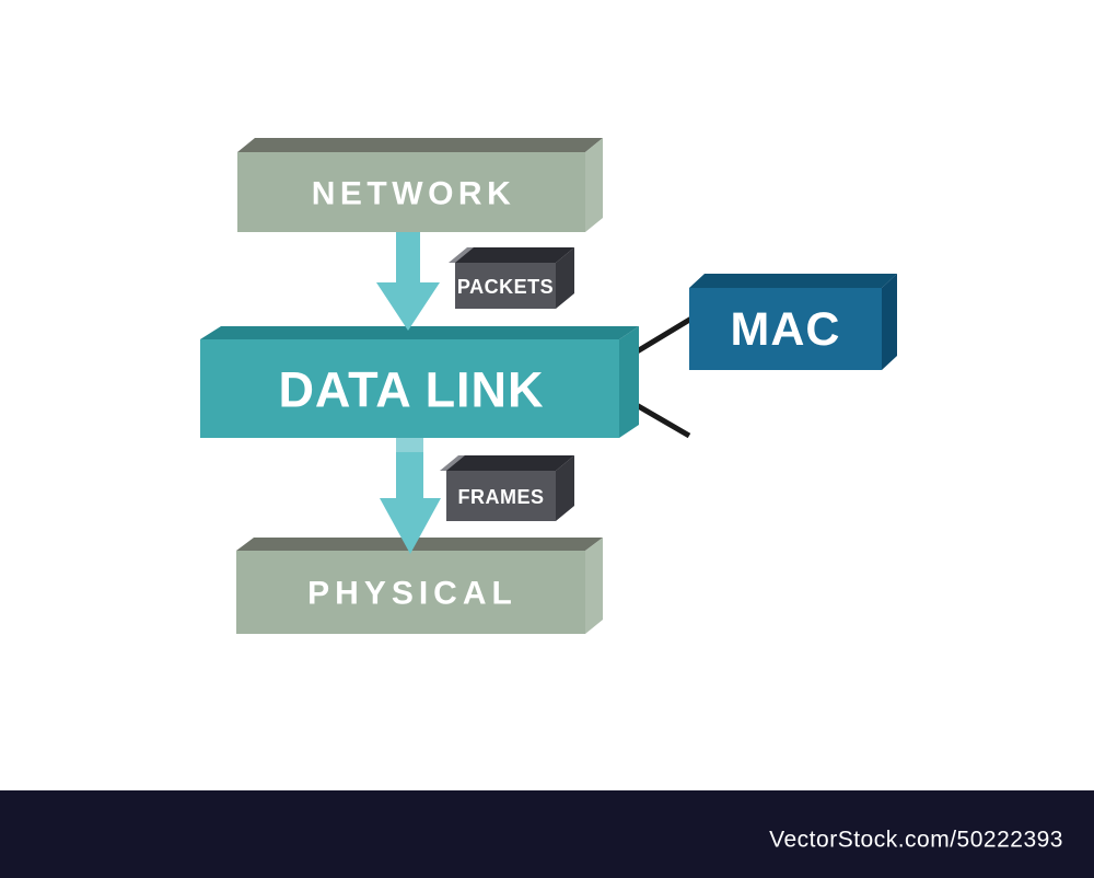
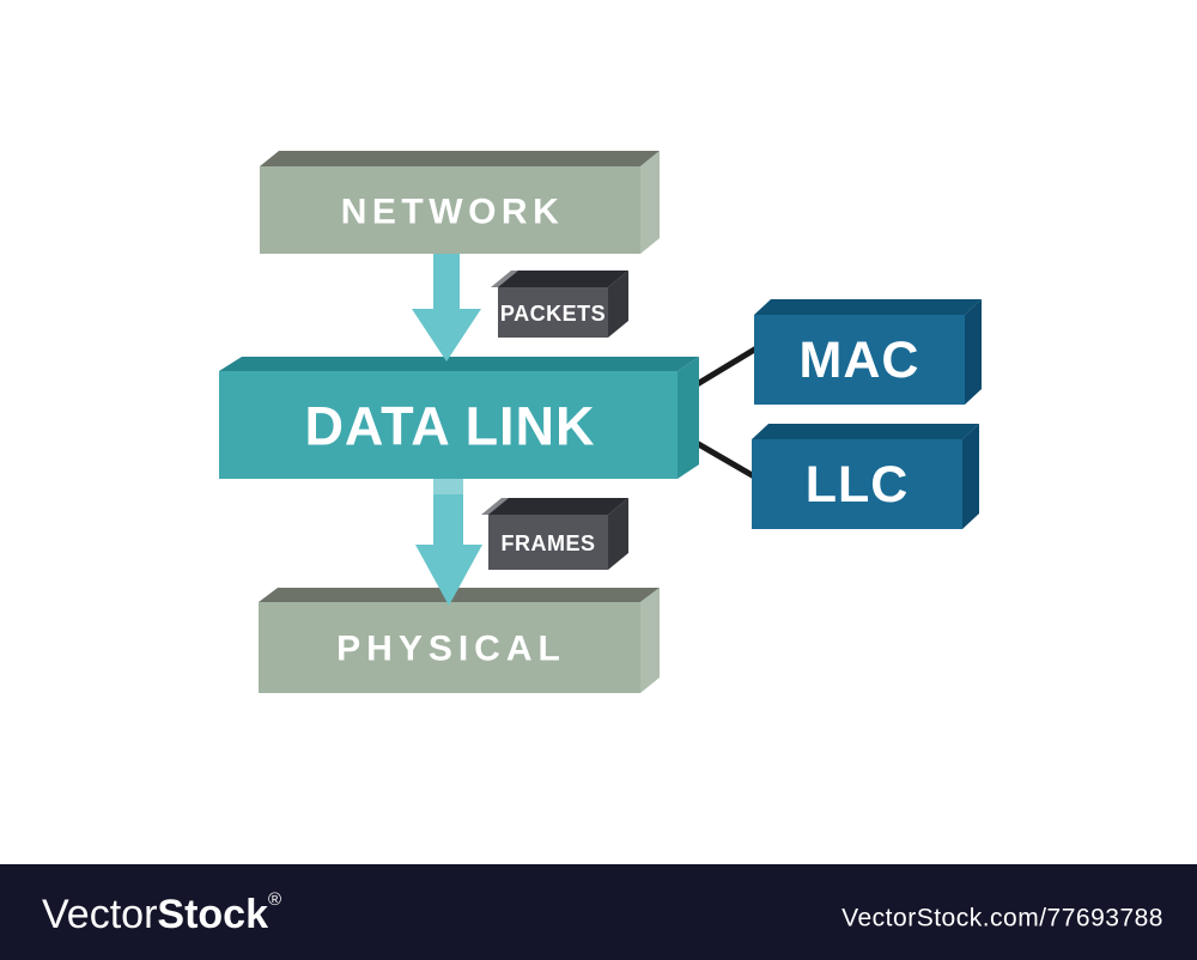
  NETWORK
  PHYSICAL
  DATA LINK
  MAC
+ LLC
  PACKETS
  FRAMES
+ VectorStock®
- VectorStock.com/50222393
+ VectorStock.com/77693788
